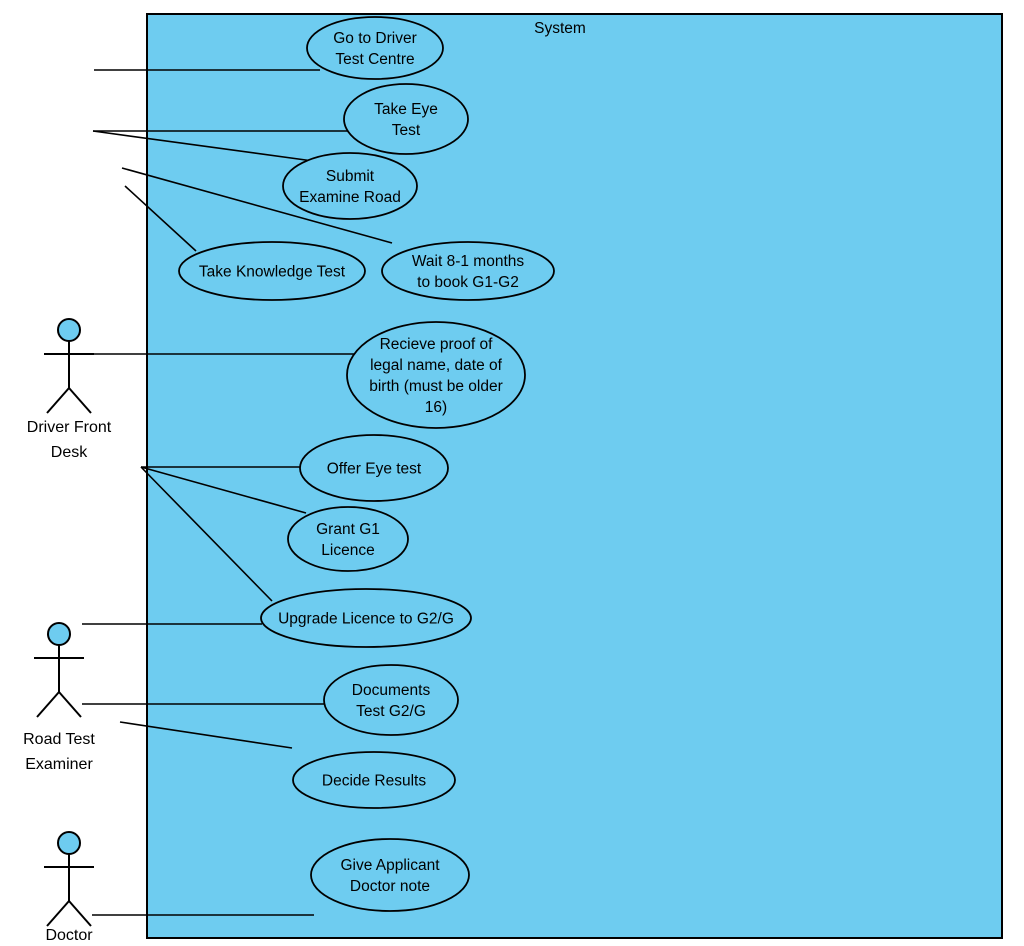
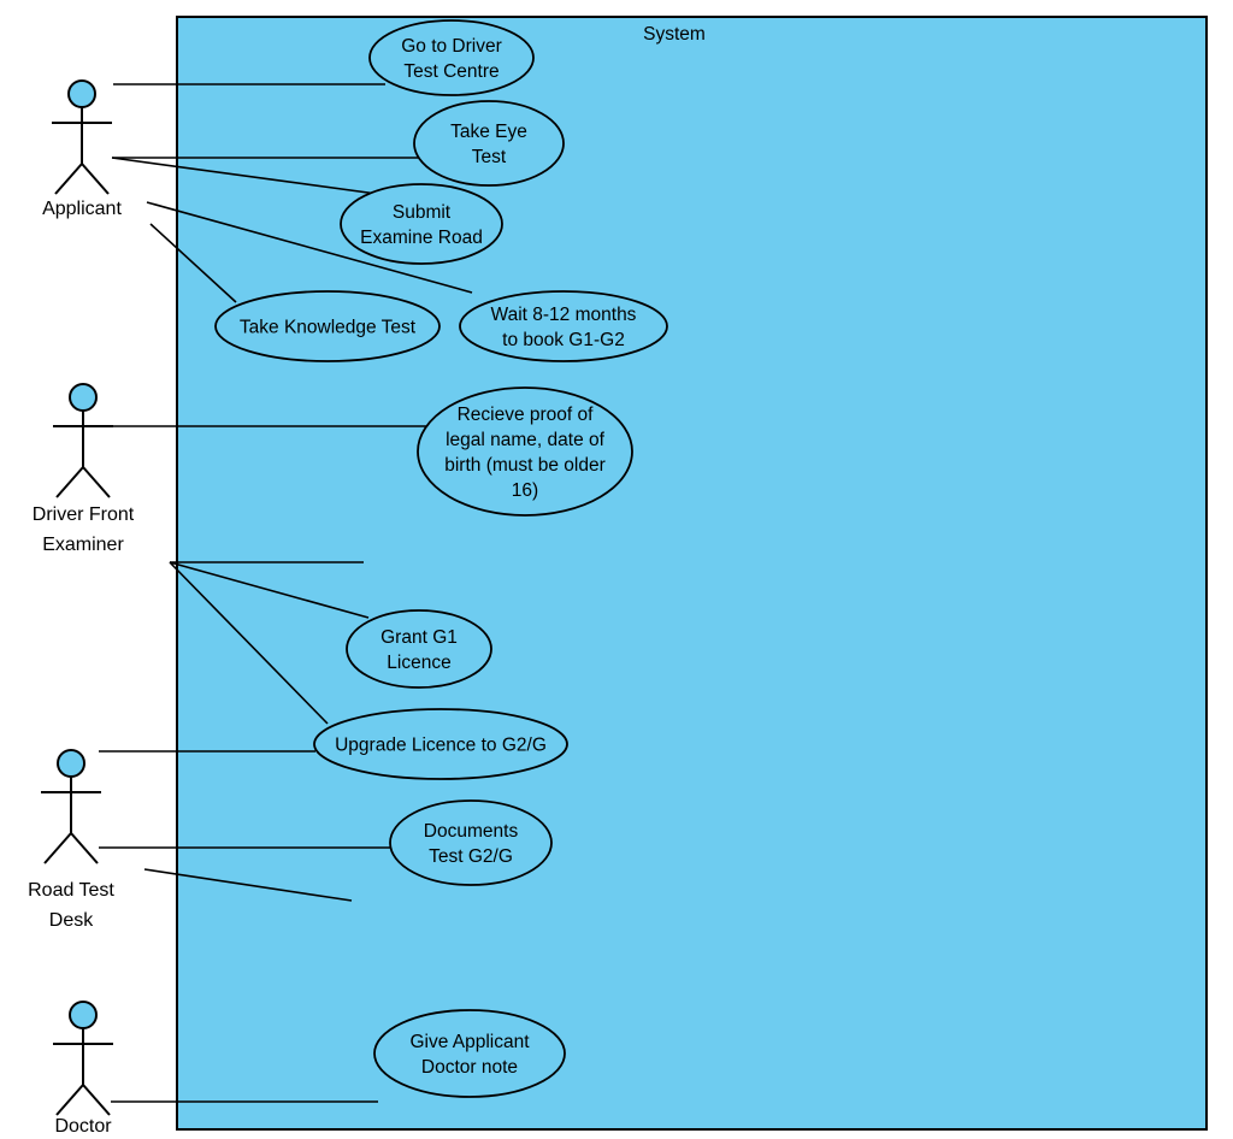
  System
  Go to Driver
  Test Centre
  Take Eye
  Test
  Submit
  Examine Road
  Take Knowledge Test
- Wait 8-1 months
+ Wait 8-12 months
  to book G1-G2
  Recieve proof of
  legal name, date of
  birth (must be older
  16)
- Offer Eye test
  Grant G1
  Licence
  Upgrade Licence to G2/G
  Documents
  Test G2/G
- Decide Results
  Give Applicant
  Doctor note
+ Applicant
  Driver Front
- Desk
+ Examiner
  Road Test
- Examiner
+ Desk
  Doctor
